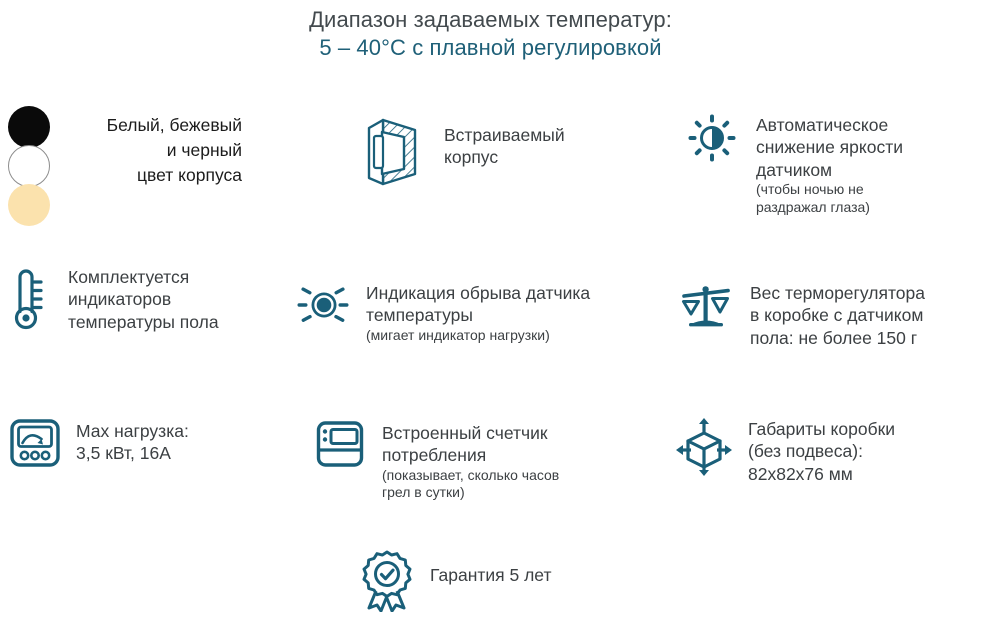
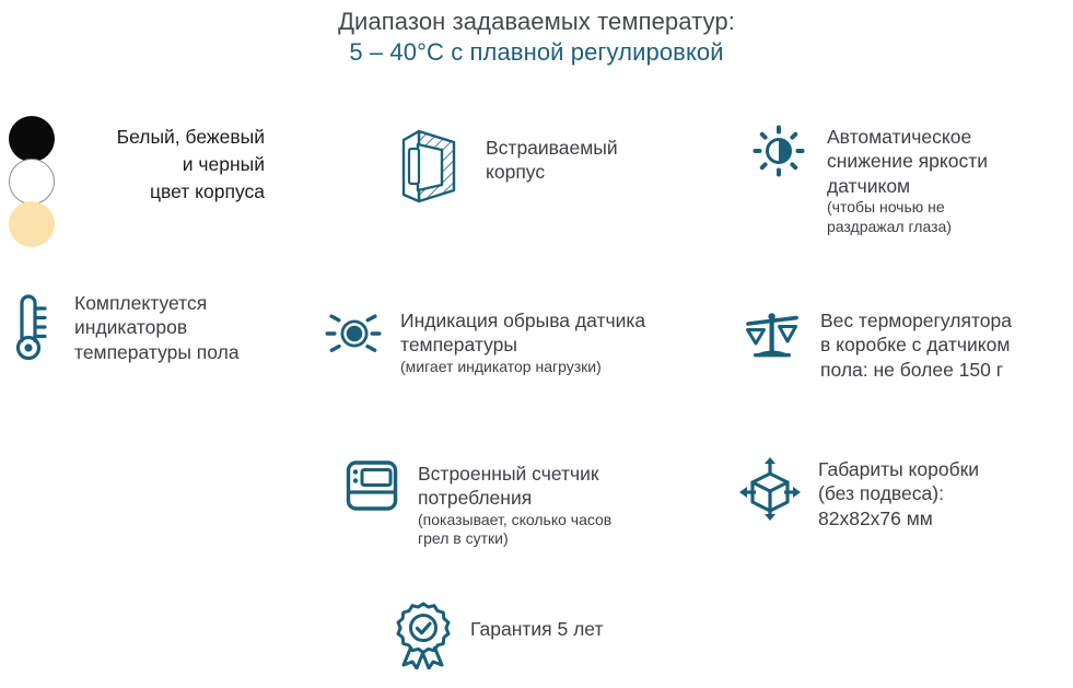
  Диапазон задаваемых температур:
  5 – 40°C с плавной регулировкой
  Белый, бежевый
  и черный
  цвет корпуса
  Встраиваемый
  корпус
  Автоматическое
  снижение яркости
  датчиком
  (чтобы ночью не
  раздражал глаза)
  Комплектуется
  индикаторов
  температуры пола
  Индикация обрыва датчика
  температуры
  (мигает индикатор нагрузки)
  Вес терморегулятора
  в коробке с датчиком
  пола: не более 150 г
- Мах нагрузка:
- 3,5 кВт, 16А
  Встроенный счетчик
  потребления
  (показывает, сколько часов
  грел в сутки)
  Габариты коробки
  (без подвеса):
  82x82x76 мм
  Гарантия 5 лет
